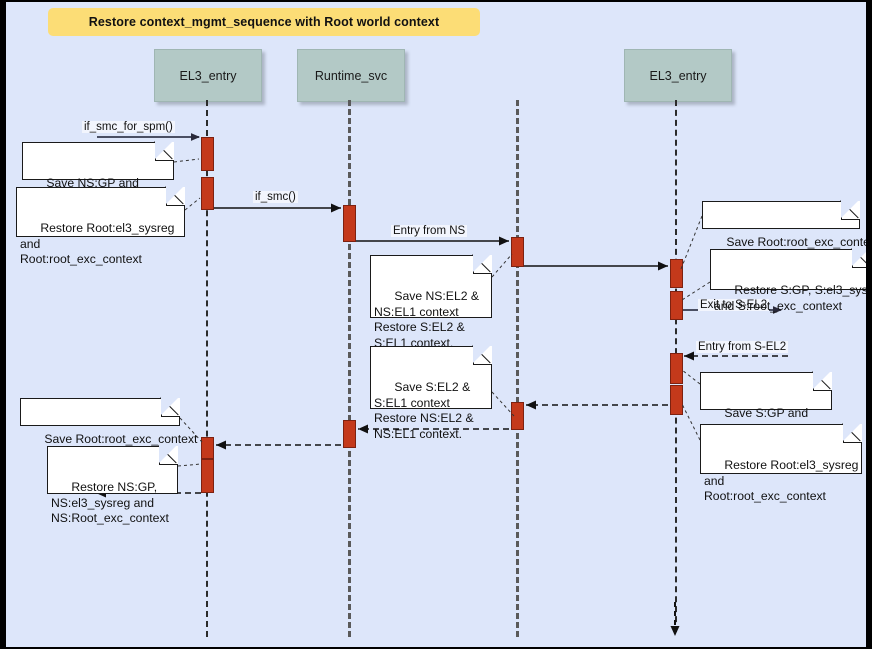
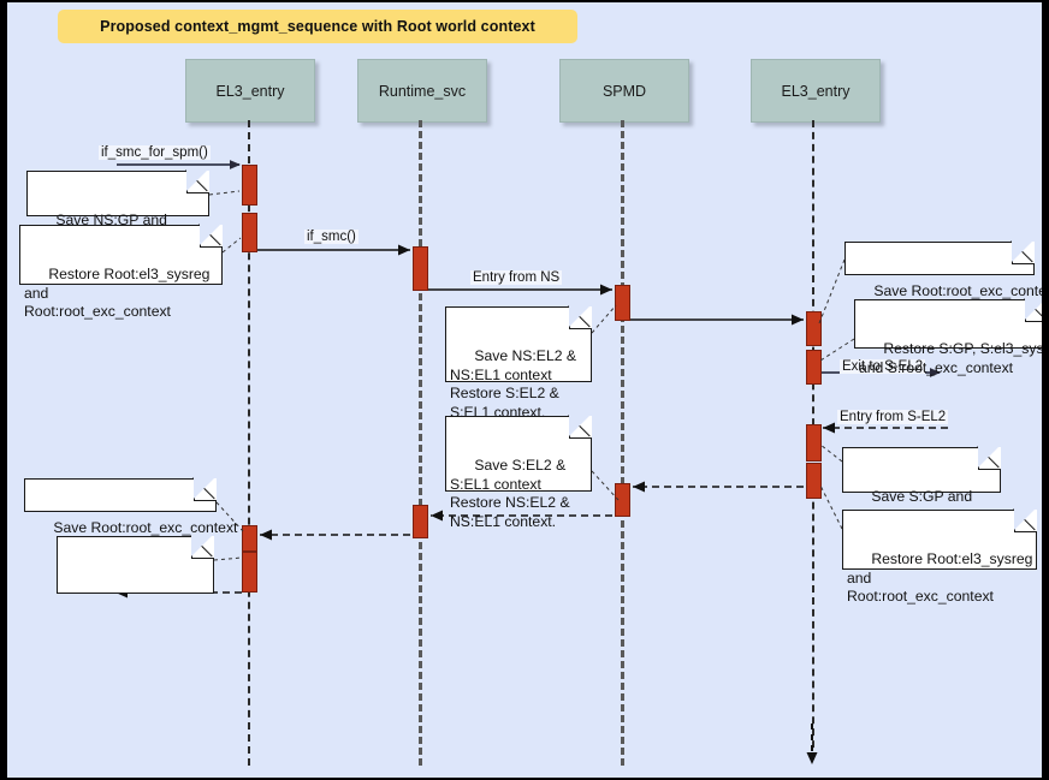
- Restore context_mgmt_sequence with Root world context
+ Proposed context_mgmt_sequence with Root world context
  EL3_entry
  Runtime_svc
+ SPMD
  EL3_entry
  if_smc_for_spm()
  if_smc()
  Entry from NS
  Entry from S-EL2
  Save NS:GP and
  Restore Root:el3_sysreg
  and
  Root:root_exc_context
  Save NS:EL2 &
  NS:EL1 context
  Restore S:EL2 &
  S:EL1 context.
  Save Root:root_exc_cont
  Restore S:GP, S:el3_sys
  and S:root_exc_context
  Save S:EL2 &
  S:EL1 context
  Restore NS:EL2 &
  NS:EL1 context.
  Save S:GP and
  Restore Root:el3_sysreg
  and
  Root:root_exc_context
  Save Root:root_exc_context
- Restore NS:GP,
- NS:el3_sysreg and
- NS:Root_exc_context
